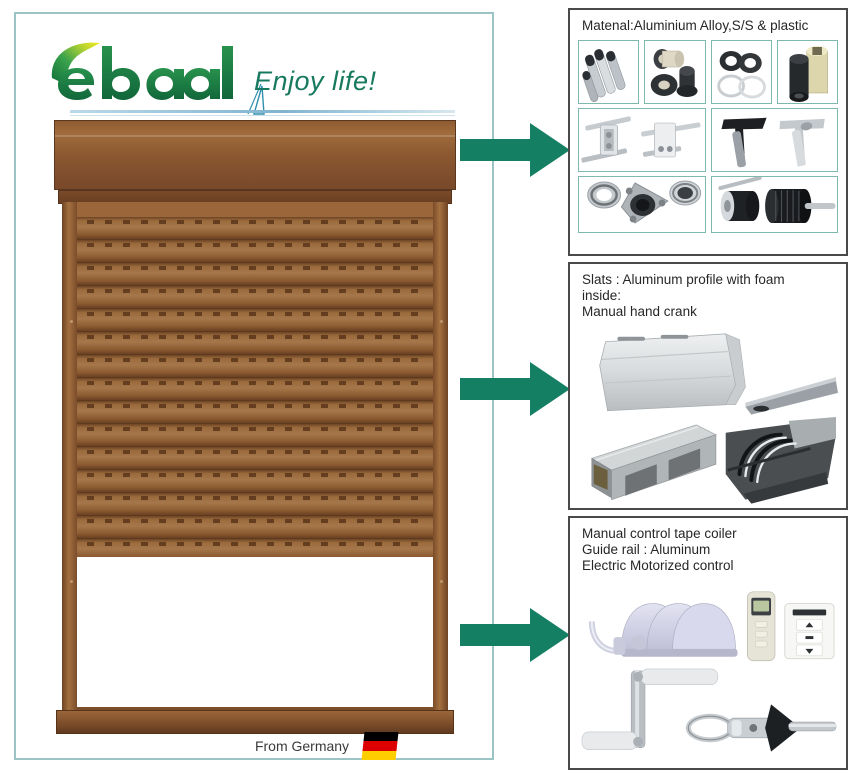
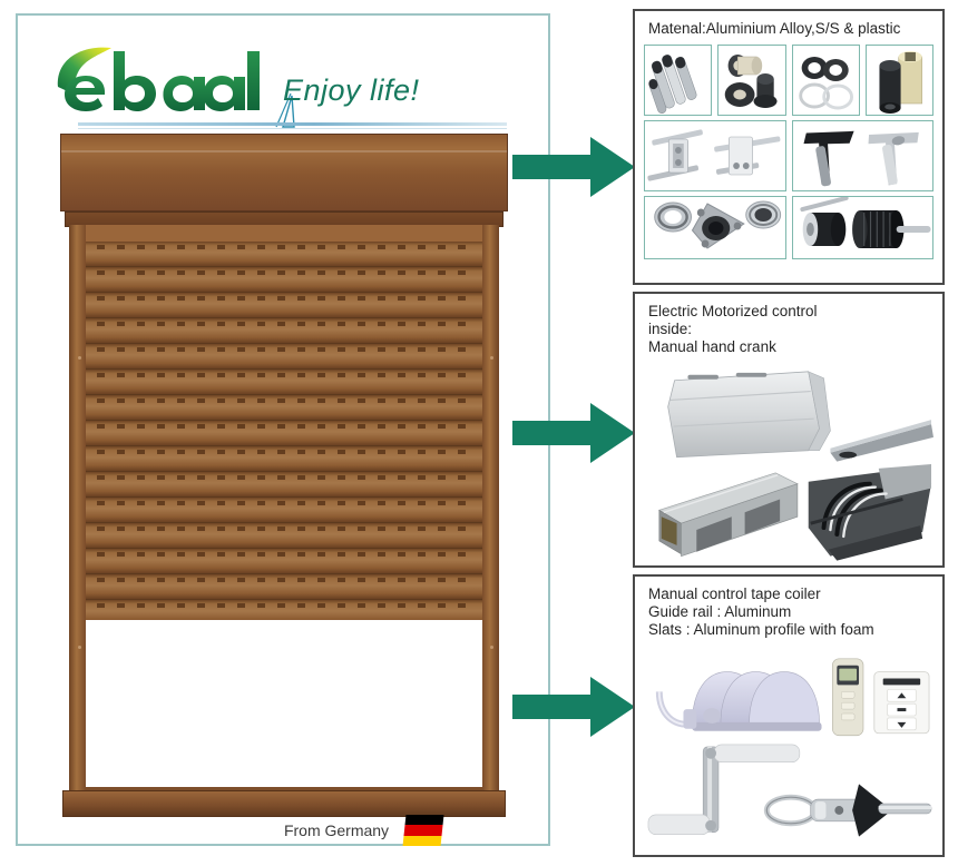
  Enjoy life!
  From Germany
  Matenal:Aluminium Alloy,S/S & plastic
- Slats : Aluminum profile with foam
+ Electric Motorized control
  inside:
  Manual hand crank
  Manual control tape coiler
  Guide rail : Aluminum
- Electric Motorized control
+ Slats : Aluminum profile with foam
